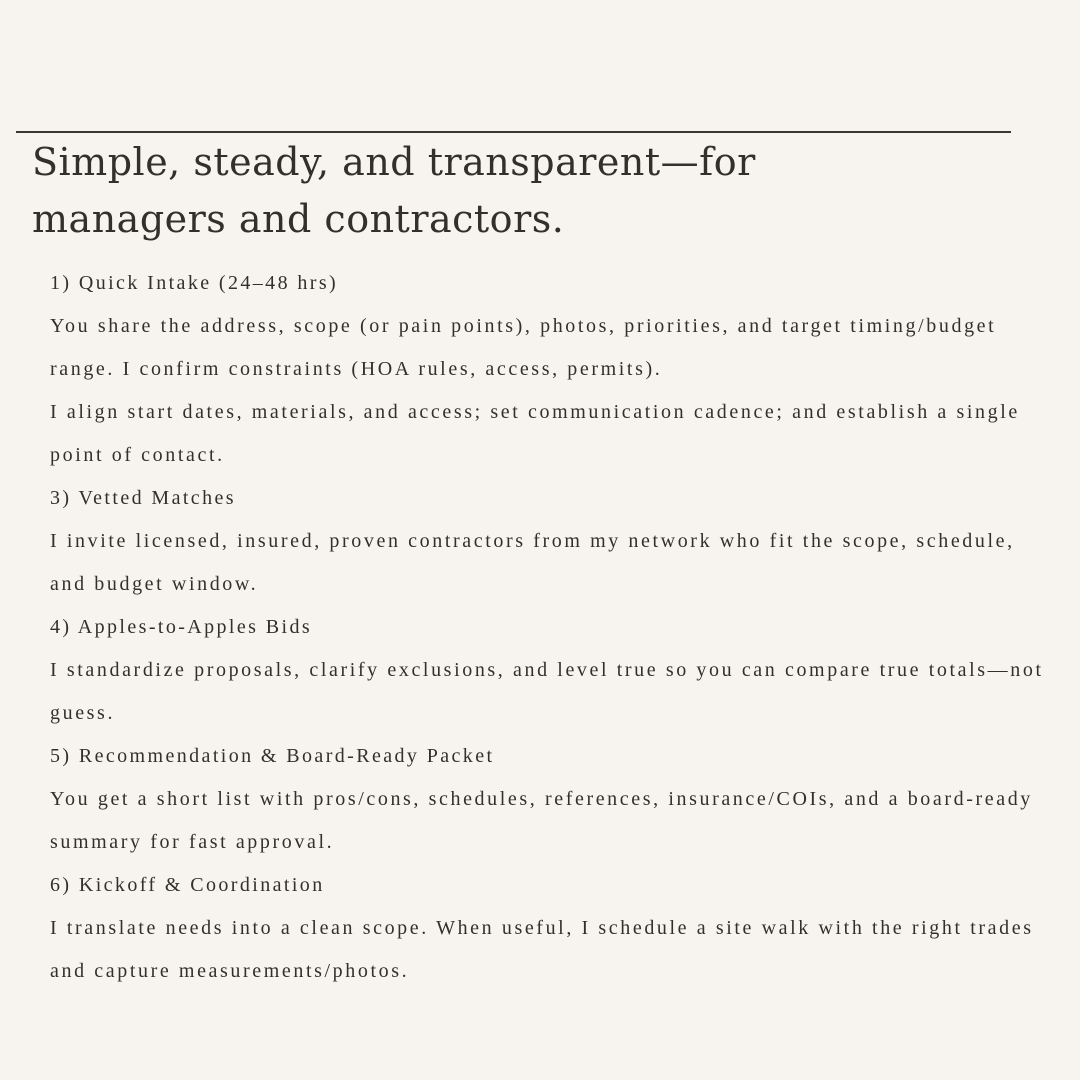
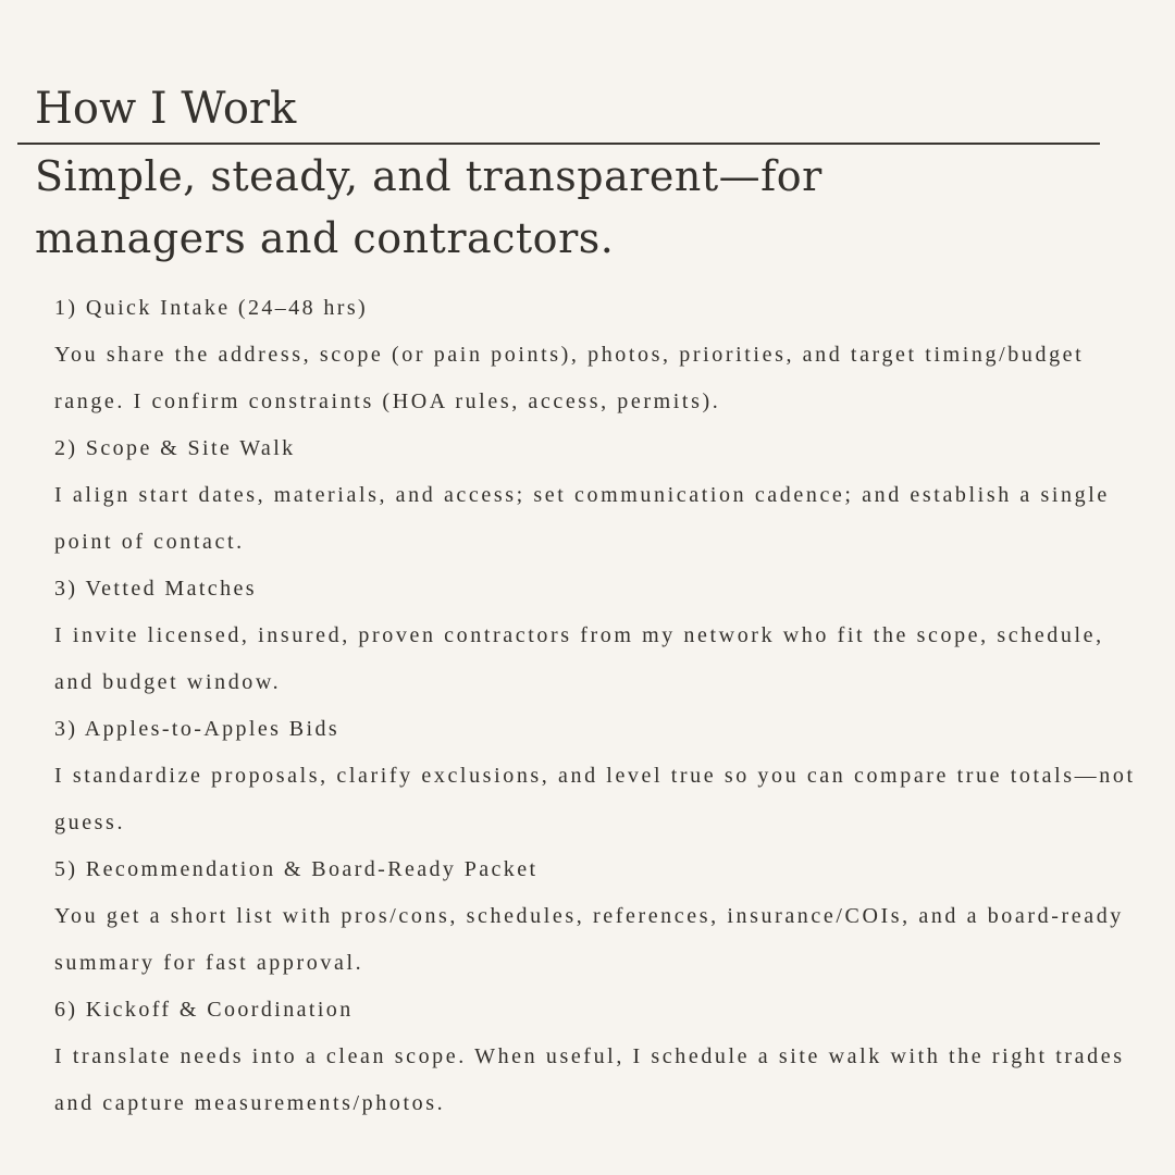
+ How I Work
  Simple, steady, and transparent—for managers and contractors.
  1) Quick Intake (24–48 hrs)
  You share the address, scope (or pain points), photos, priorities, and target timing/budget range. I confirm constraints (HOA rules, access, permits).
+ 2) Scope & Site Walk
  I align start dates, materials, and access; set communication cadence; and establish a single point of contact.
  3) Vetted Matches
  I invite licensed, insured, proven contractors from my network who fit the scope, schedule, and budget window.
- 4) Apples-to-Apples Bids
+ 3) Apples-to-Apples Bids
  I standardize proposals, clarify exclusions, and level true so you can compare true totals—not guess.
  5) Recommendation & Board-Ready Packet
  You get a short list with pros/cons, schedules, references, insurance/COIs, and a board-ready summary for fast approval.
  6) Kickoff & Coordination
  I translate needs into a clean scope. When useful, I schedule a site walk with the right trades and capture measurements/photos.
